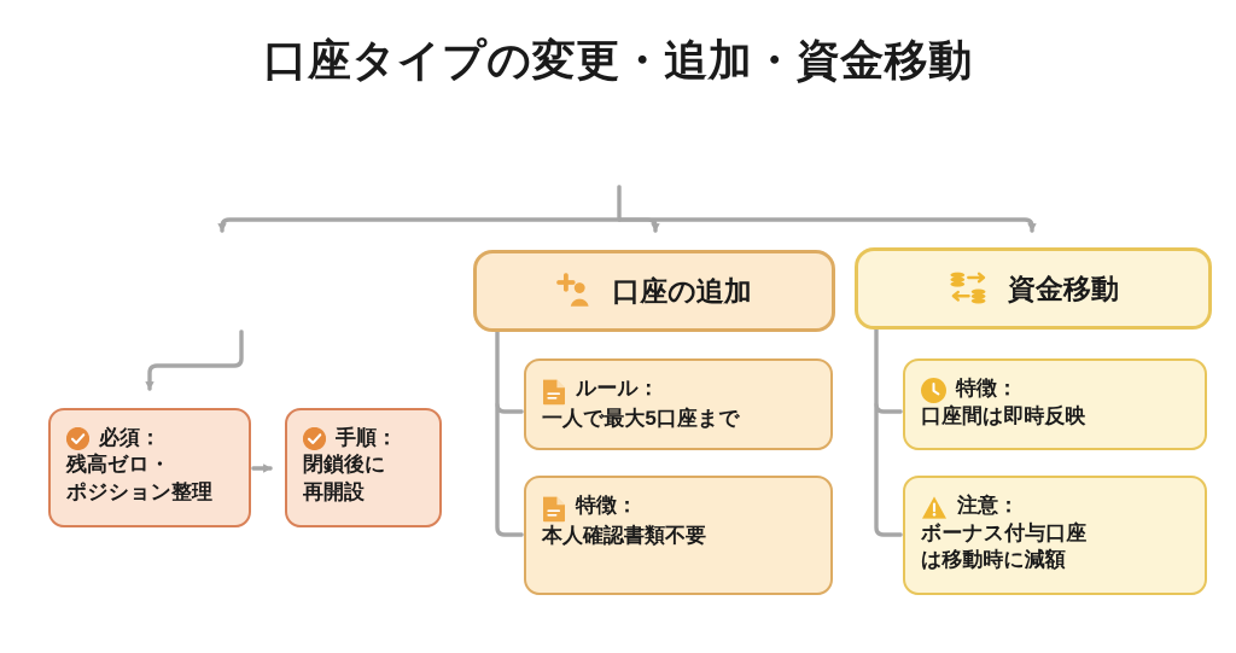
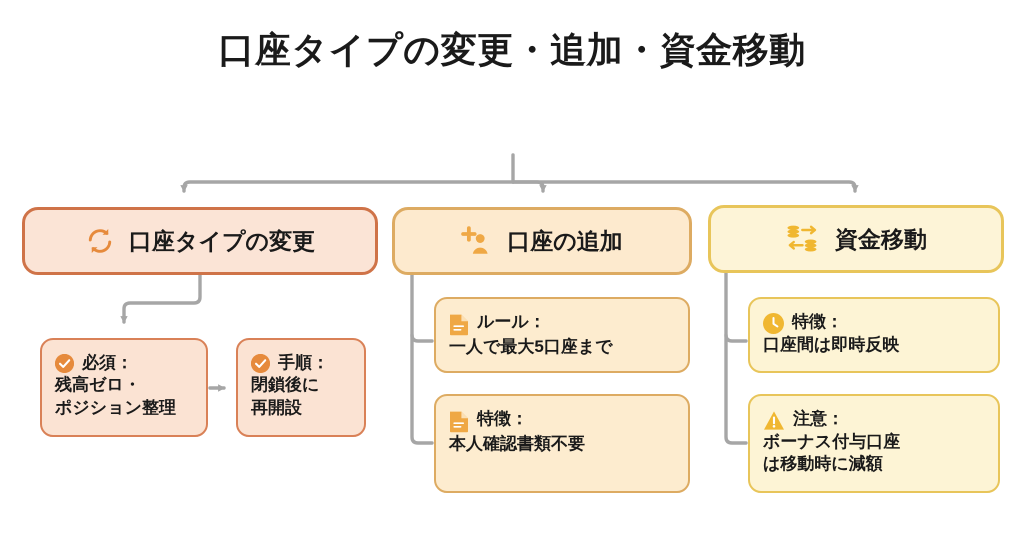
  口座タイプの変更・追加・資金移動
+ 口座タイプの変更
  口座の追加
  資金移動
  必須：
  残高ゼロ・
  ポジション整理
  手順：
  閉鎖後に
  再開設
  ルール：
  一人で最大5口座まで
  特徴：
  本人確認書類不要
  特徴：
  口座間は即時反映
  注意：
  ボーナス付与口座
  は移動時に減額
